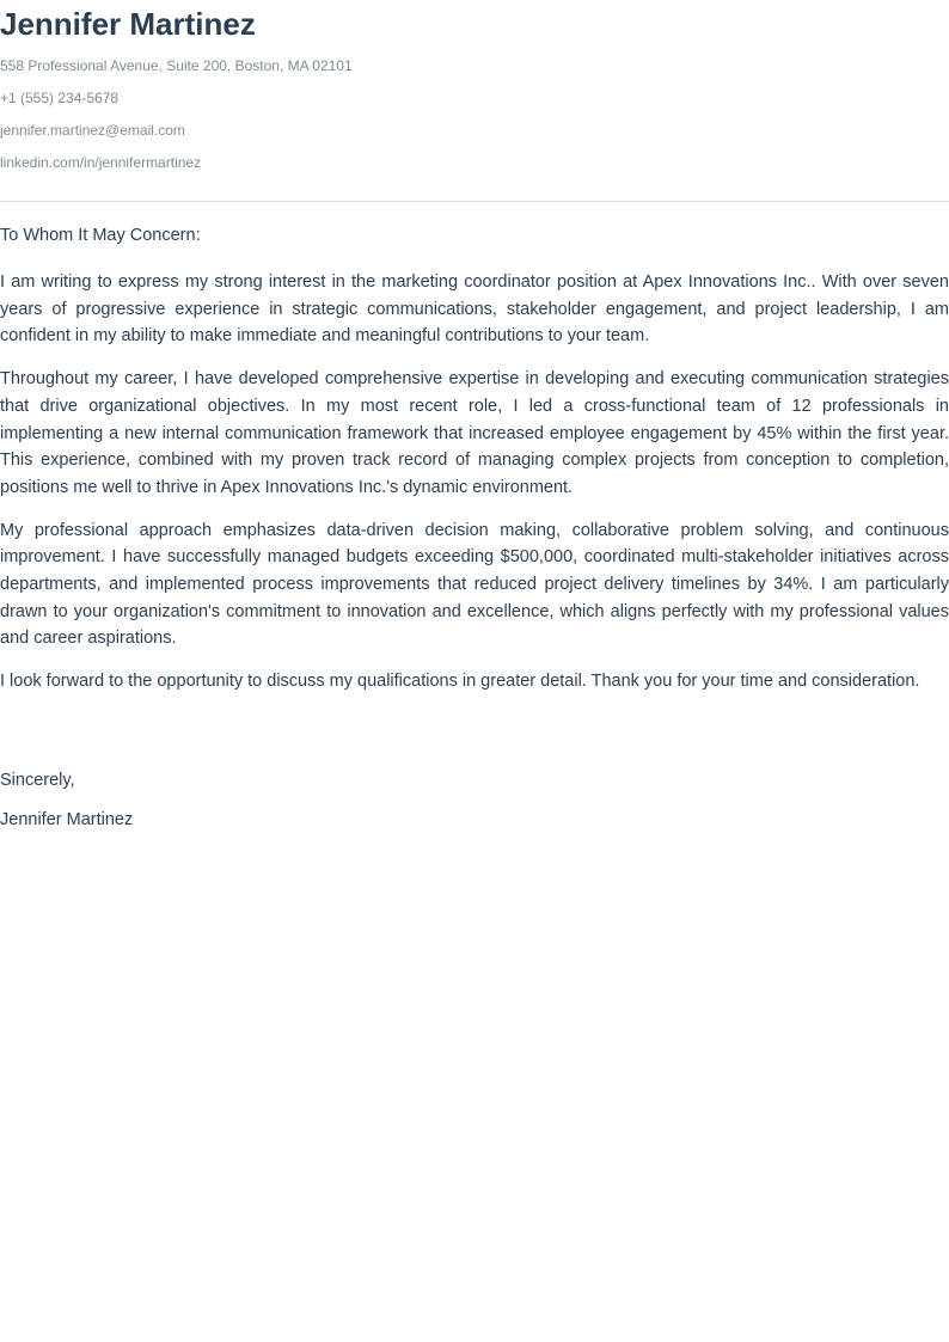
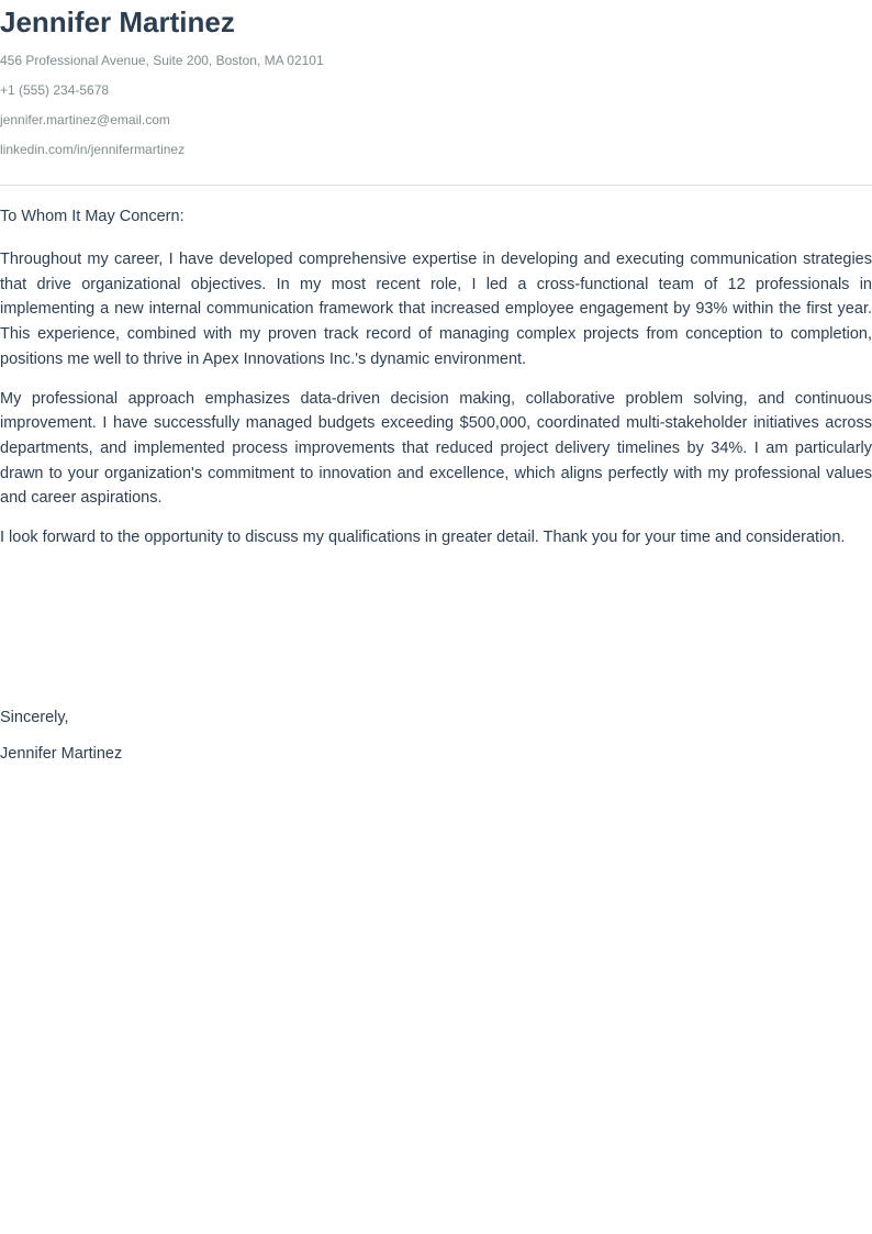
  Jennifer Martinez
- 558 Professional Avenue, Suite 200, Boston, MA 02101
+ 456 Professional Avenue, Suite 200, Boston, MA 02101
  +1 (555) 234-5678
  jennifer.martinez@email.com
  linkedin.com/in/jennifermartinez
  To Whom It May Concern:
- I am writing to express my strong interest in the marketing coordinator position at Apex Innovations Inc.. With over seven years of progressive experience in strategic communications, stakeholder engagement, and project leadership, I am confident in my ability to make immediate and meaningful contributions to your team.
- Throughout my career, I have developed comprehensive expertise in developing and executing communication strategies that drive organizational objectives. In my most recent role, I led a cross-functional team of 12 professionals in implementing a new internal communication framework that increased employee engagement by 45% within the first year. This experience, combined with my proven track record of managing complex projects from conception to completion, positions me well to thrive in Apex Innovations Inc.'s dynamic environment.
+ Throughout my career, I have developed comprehensive expertise in developing and executing communication strategies that drive organizational objectives. In my most recent role, I led a cross-functional team of 12 professionals in implementing a new internal communication framework that increased employee engagement by 93% within the first year. This experience, combined with my proven track record of managing complex projects from conception to completion, positions me well to thrive in Apex Innovations Inc.'s dynamic environment.
  My professional approach emphasizes data-driven decision making, collaborative problem solving, and continuous improvement. I have successfully managed budgets exceeding $500,000, coordinated multi-stakeholder initiatives across departments, and implemented process improvements that reduced project delivery timelines by 34%. I am particularly drawn to your organization's commitment to innovation and excellence, which aligns perfectly with my professional values and career aspirations.
  I look forward to the opportunity to discuss my qualifications in greater detail. Thank you for your time and consideration.
  Sincerely,
  Jennifer Martinez
